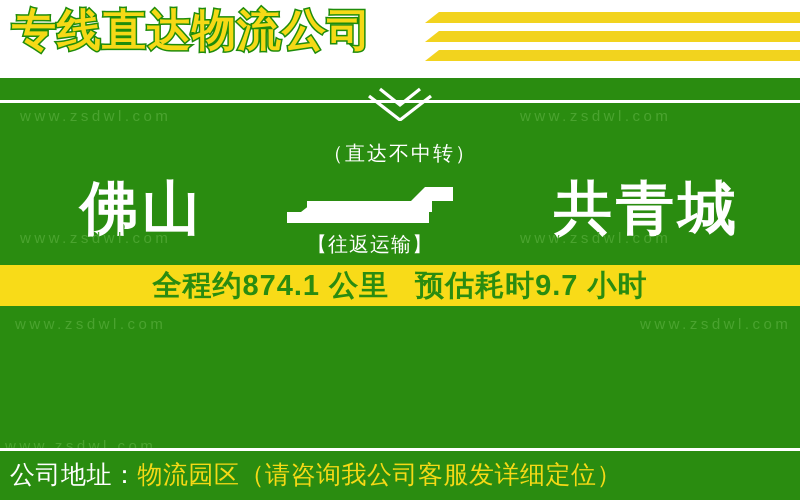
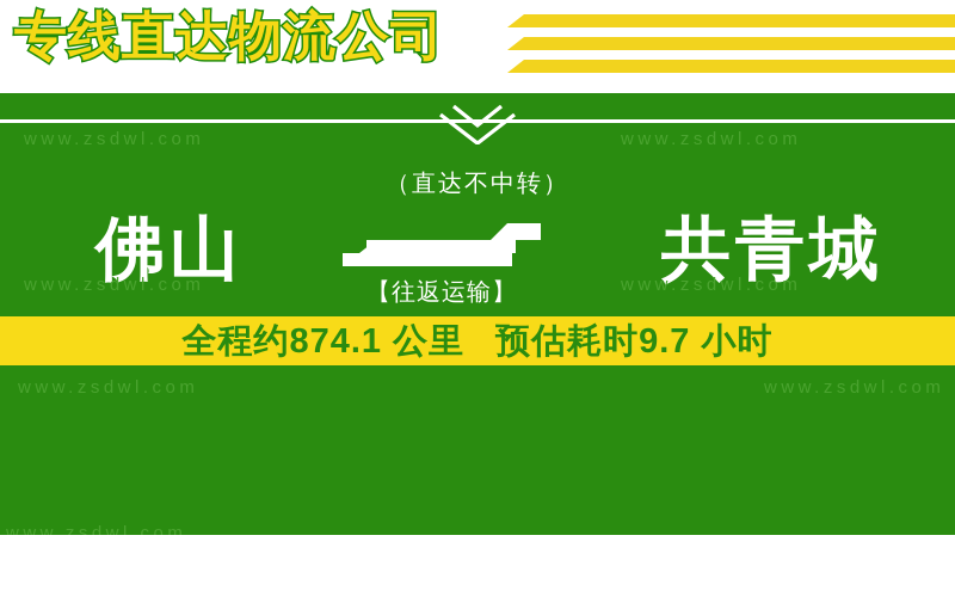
  专线直达物流公司
  （直达不中转）
  佛山
  【往返运输】
  共青城
  全程约874.1 公里
  预估耗时9.7 小时
  www.zsdwl.com
  www.zsdwl.com
  www.zsdwl.com
  www.zsdwl.com
  www.zsdwl.com
  www.zsdwl.com
  www.zsdwl.com
- 公司地址：
- 物流园区（请咨询我公司客服发详细定位）
